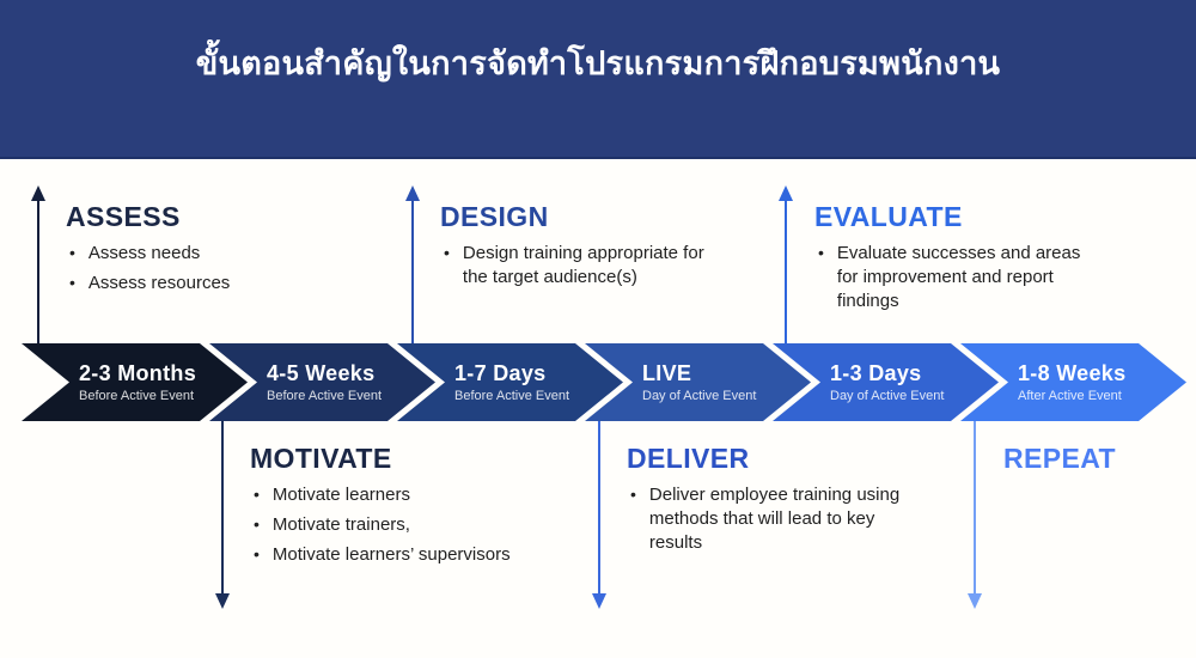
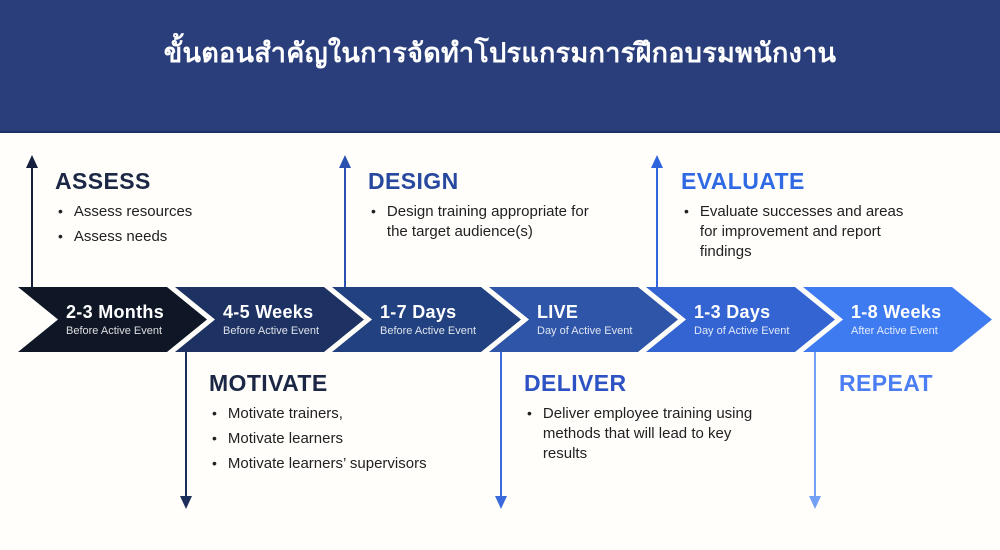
  ขั้นตอนสำคัญในการจัดทำโปรแกรมการฝึกอบรมพนักงาน
  2-3 Months
  Before Active Event
  4-5 Weeks
  Before Active Event
  1-7 Days
  Before Active Event
  LIVE
  Day of Active Event
  1-3 Days
  Day of Active Event
  1-8 Weeks
  After Active Event
  ASSESS
  •
- Assess needs
+ Assess resources
  •
- Assess resources
+ Assess needs
  DESIGN
  •
  Design training appropriate for
  the target audience(s)
  EVALUATE
  •
  Evaluate successes and areas
  for improvement and report
  findings
  MOTIVATE
  •
- Motivate learners
+ Motivate trainers,
  •
- Motivate trainers,
+ Motivate learners
  •
  Motivate learners’ supervisors
  DELIVER
  •
  Deliver employee training using
  methods that will lead to key
  results
  REPEAT
